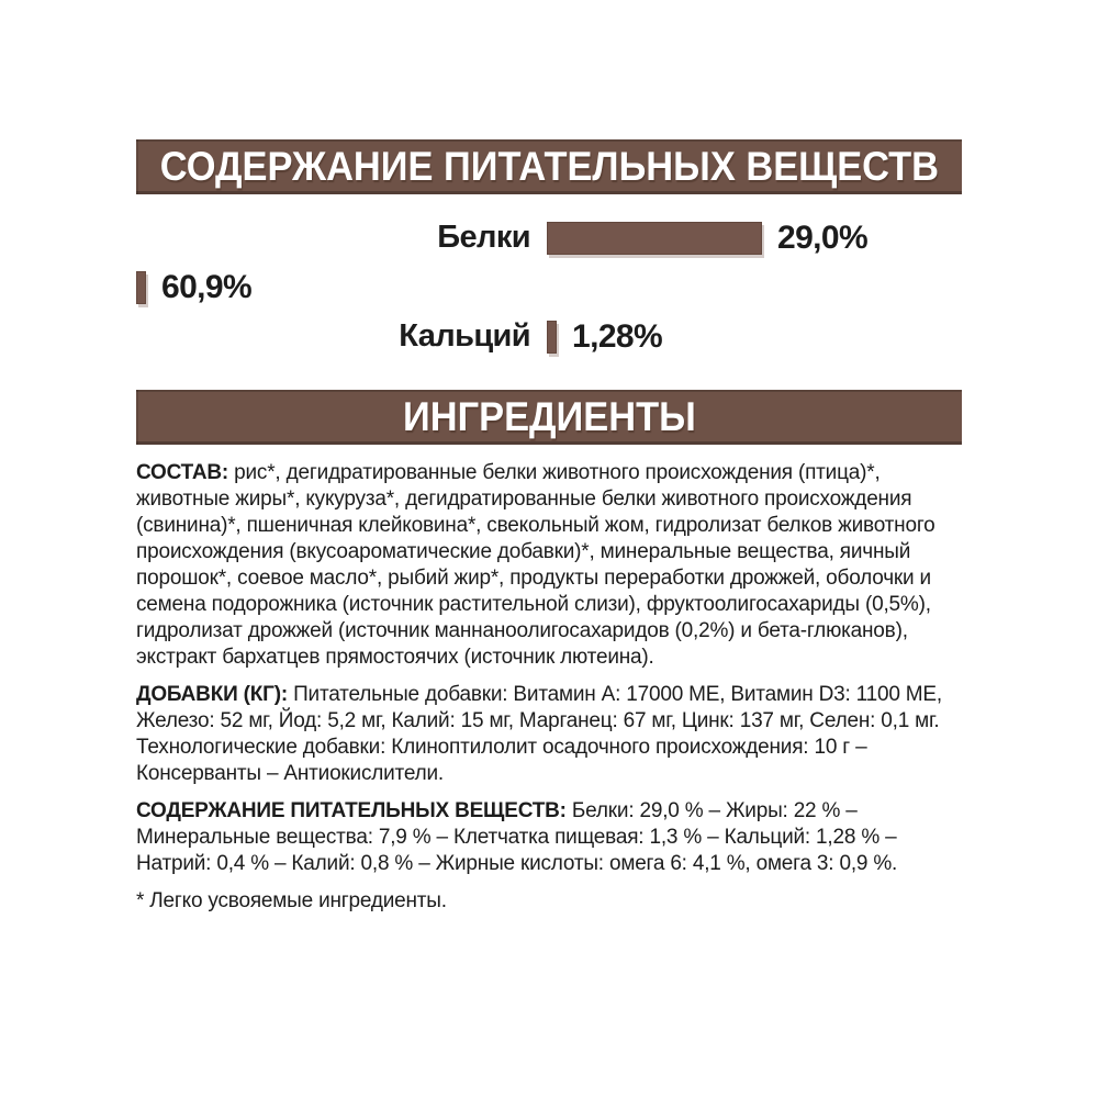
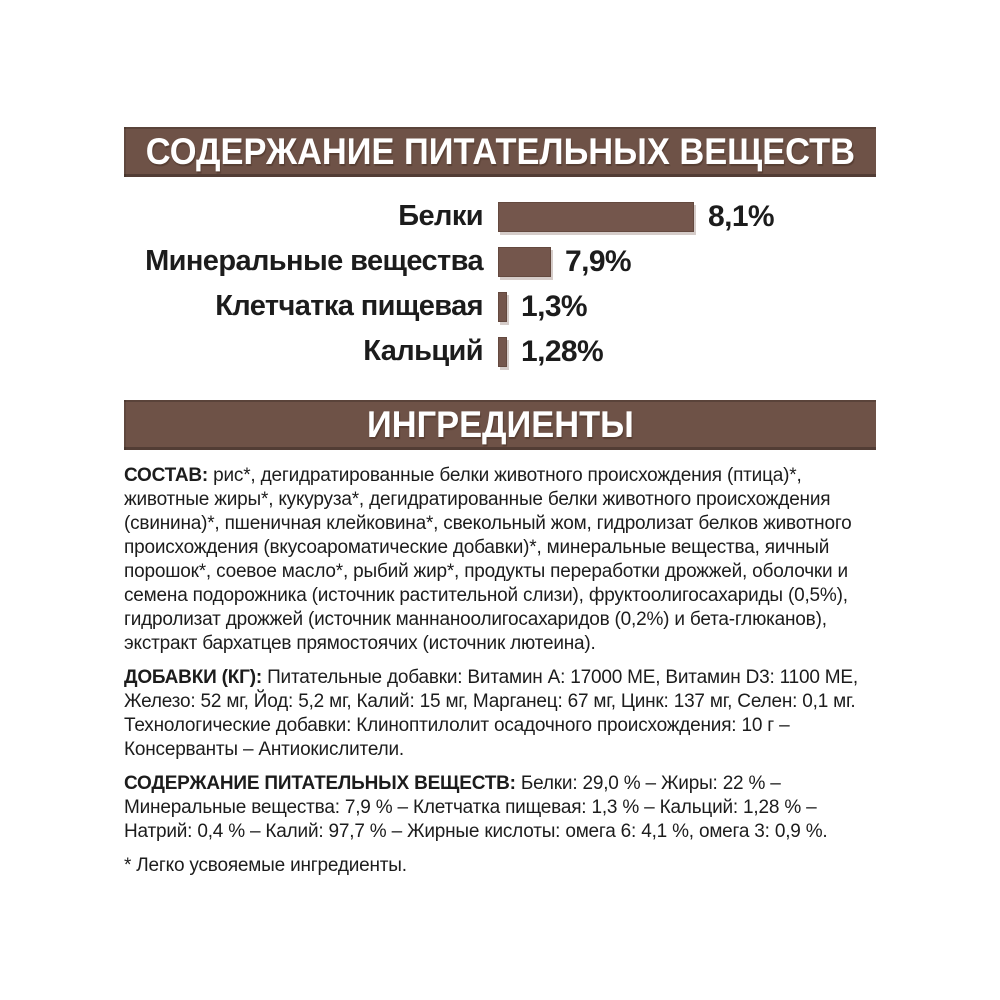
  СОДЕРЖАНИЕ ПИТАТЕЛЬНЫХ ВЕЩЕСТВ
  Белки
- 29,0%
+ 8,1%
+ Минеральные вещества
+ 7,9%
+ Клетчатка пищевая
- 60,9%
+ 1,3%
  Кальций
  1,28%
  ИНГРЕДИЕНТЫ
  СОСТАВ: рис*, дегидратированные белки животного происхождения (птица)*, животные жиры*, кукуруза*, дегидратированные белки животного происхождения (свинина)*, пшеничная клейковина*, свекольный жом, гидролизат белков животного происхождения (вкусоароматические добавки)*, минеральные вещества, яичный порошок*, соевое масло*, рыбий жир*, продукты переработки дрожжей, оболочки и семена подорожника (источник растительной слизи), фруктоолигосахариды (0,5%), гидролизат дрожжей (источник маннаноолигосахаридов (0,2%) и бета-глюканов), экстракт бархатцев прямостоячих (источник лютеина).
  ДОБАВКИ (КГ): Питательные добавки: Витамин А: 17000 МЕ, Витамин D3: 1100 МЕ, Железо: 52 мг, Йод: 5,2 мг, Калий: 15 мг, Марганец: 67 мг, Цинк: 137 мг, Селен: 0,1 мг. Технологические добавки: Клиноптилолит осадочного происхождения: 10 г – Консерванты – Антиокислители.
- СОДЕРЖАНИЕ ПИТАТЕЛЬНЫХ ВЕЩЕСТВ: Белки: 29,0 % – Жиры: 22 % – Минеральные вещества: 7,9 % – Клетчатка пищевая: 1,3 % – Кальций: 1,28 % – Натрий: 0,4 % – Калий: 0,8 % – Жирные кислоты: омега 6: 4,1 %, омега 3: 0,9 %.
+ СОДЕРЖАНИЕ ПИТАТЕЛЬНЫХ ВЕЩЕСТВ: Белки: 29,0 % – Жиры: 22 % – Минеральные вещества: 7,9 % – Клетчатка пищевая: 1,3 % – Кальций: 1,28 % – Натрий: 0,4 % – Калий: 97,7 % – Жирные кислоты: омега 6: 4,1 %, омега 3: 0,9 %.
  * Легко усвояемые ингредиенты.
